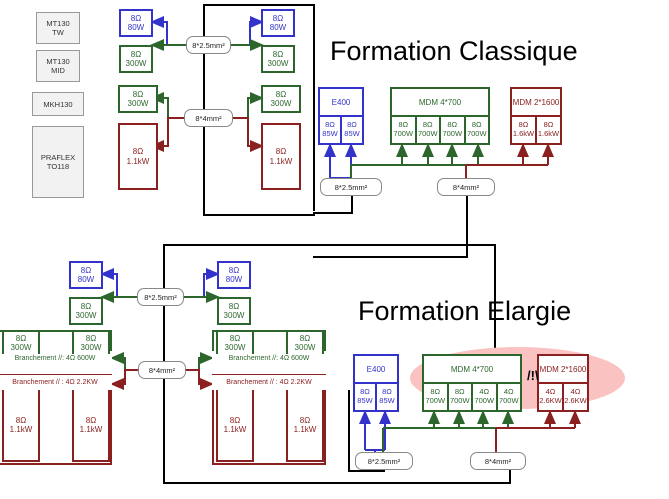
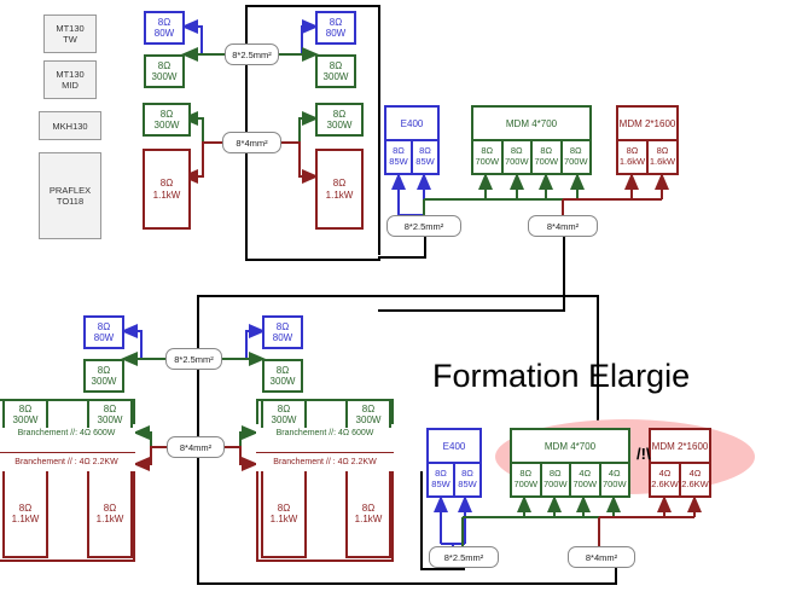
  MT130
  TW
  MT130
  MID
  MKH130
  PRAFLEX
  TO118
- Formation Classique
  Formation Elargie
  8Ω
  80W
  8Ω
  300W
  8Ω
  80W
  8Ω
  300W
  8Ω
  300W
  8Ω
  1.1kW
  8Ω
  300W
  8Ω
  1.1kW
  8*2.5mm²
  8*4mm²
  E400
  8Ω
  85W
  8Ω
  85W
  MDM 4*700
  8Ω
  700W
  8Ω
  700W
  8Ω
  700W
  8Ω
  700W
  MDM 2*1600
  8Ω
  1.6kW
  8Ω
  1.6kW
  8*2.5mm²
  8*4mm²
  8Ω
  80W
  8Ω
  300W
  8Ω
  80W
  8Ω
  300W
  8*2.5mm²
  8*4mm²
  8Ω
  300W
  8Ω
  300W
  8Ω
  1.1kW
  8Ω
  1.1kW
  8Ω
  300W
  8Ω
  300W
  8Ω
  1.1kW
  8Ω
  1.1kW
  E400
  8Ω
  85W
  8Ω
  85W
  MDM 4*700
  8Ω
  700W
  8Ω
  700W
  4Ω
  700W
  4Ω
  700W
  /!\
  MDM 2*1600
  4Ω
  2.6KW
  4Ω
  2.6KW
  8*2.5mm²
  8*4mm²
